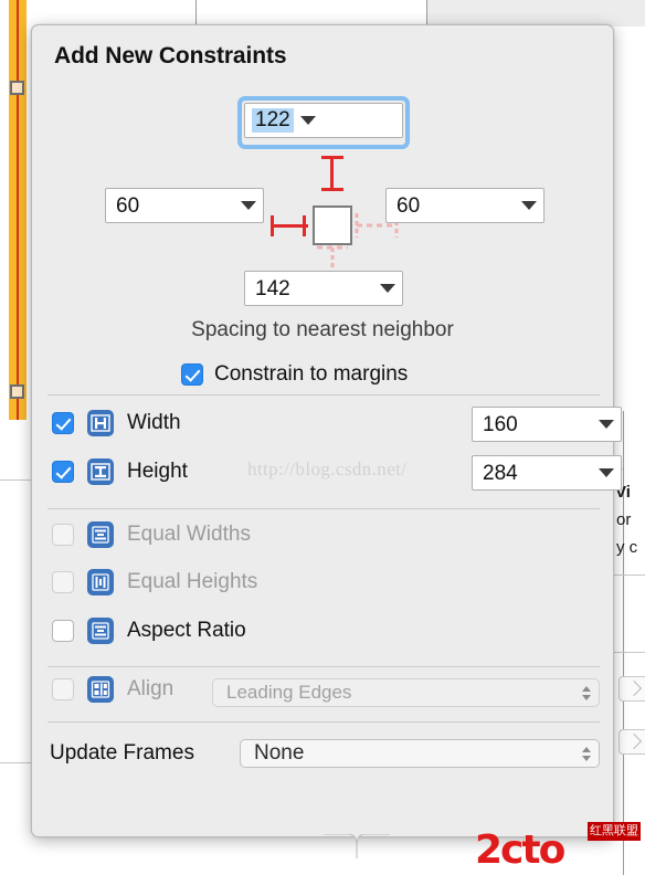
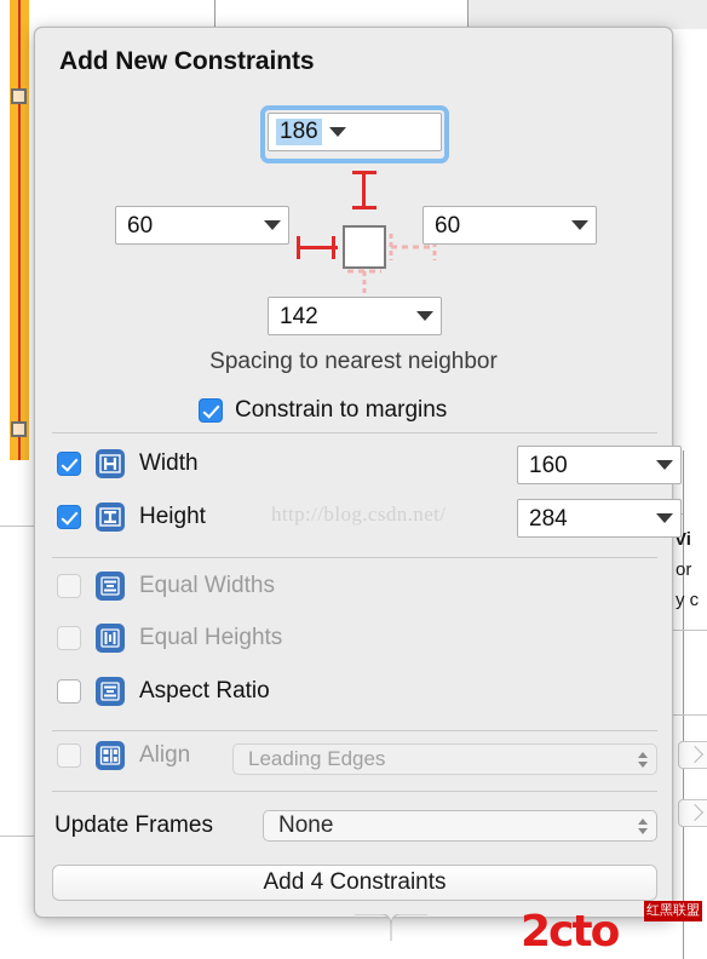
  Vi
  or
  y c
  Add New Constraints
- 122
+ 186
  60
  60
  142
  Spacing to nearest neighbor
  Constrain to margins
  Width
  160
  Height
  284
  Equal Widths
  Equal Heights
  Aspect Ratio
  Align
  Leading Edges
  Update Frames
  None
+ Add 4 Constraints
  http://blog.csdn.net/
  2cto
  红黑联盟
